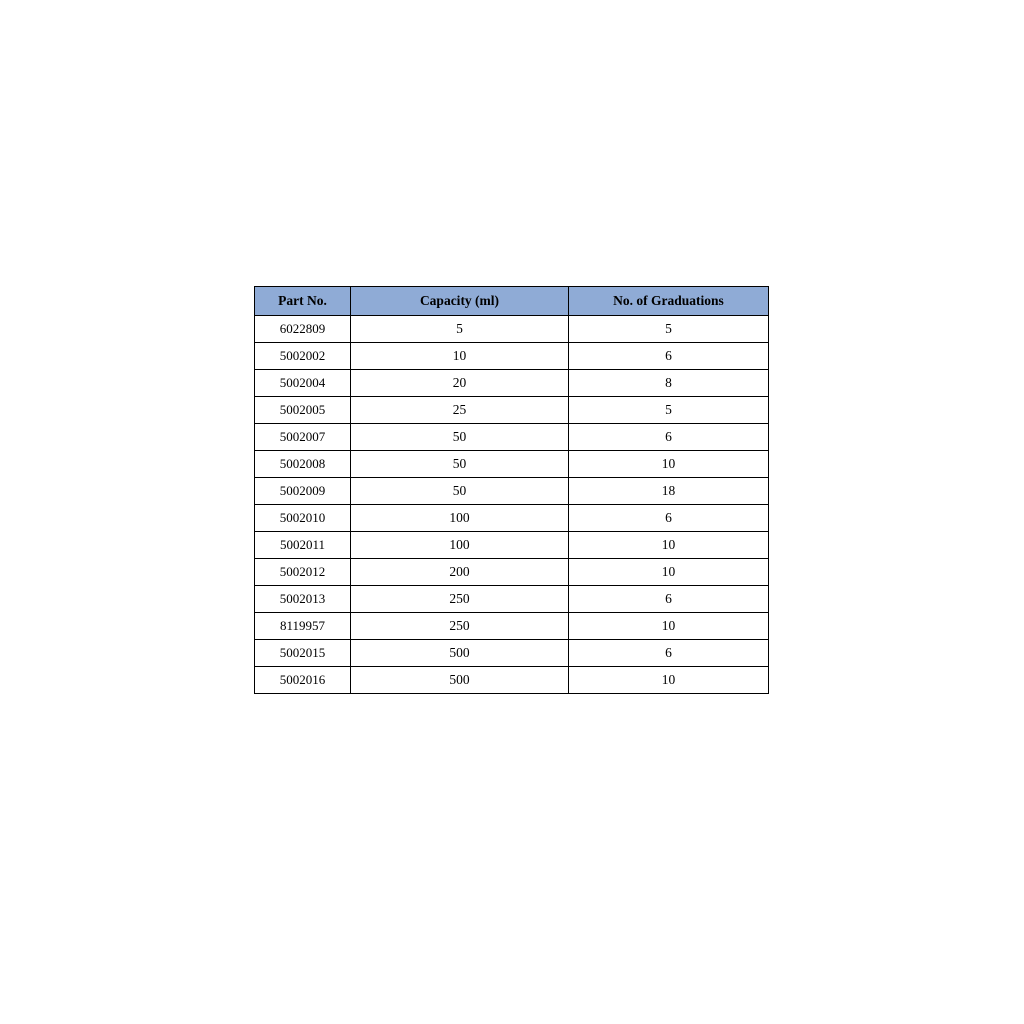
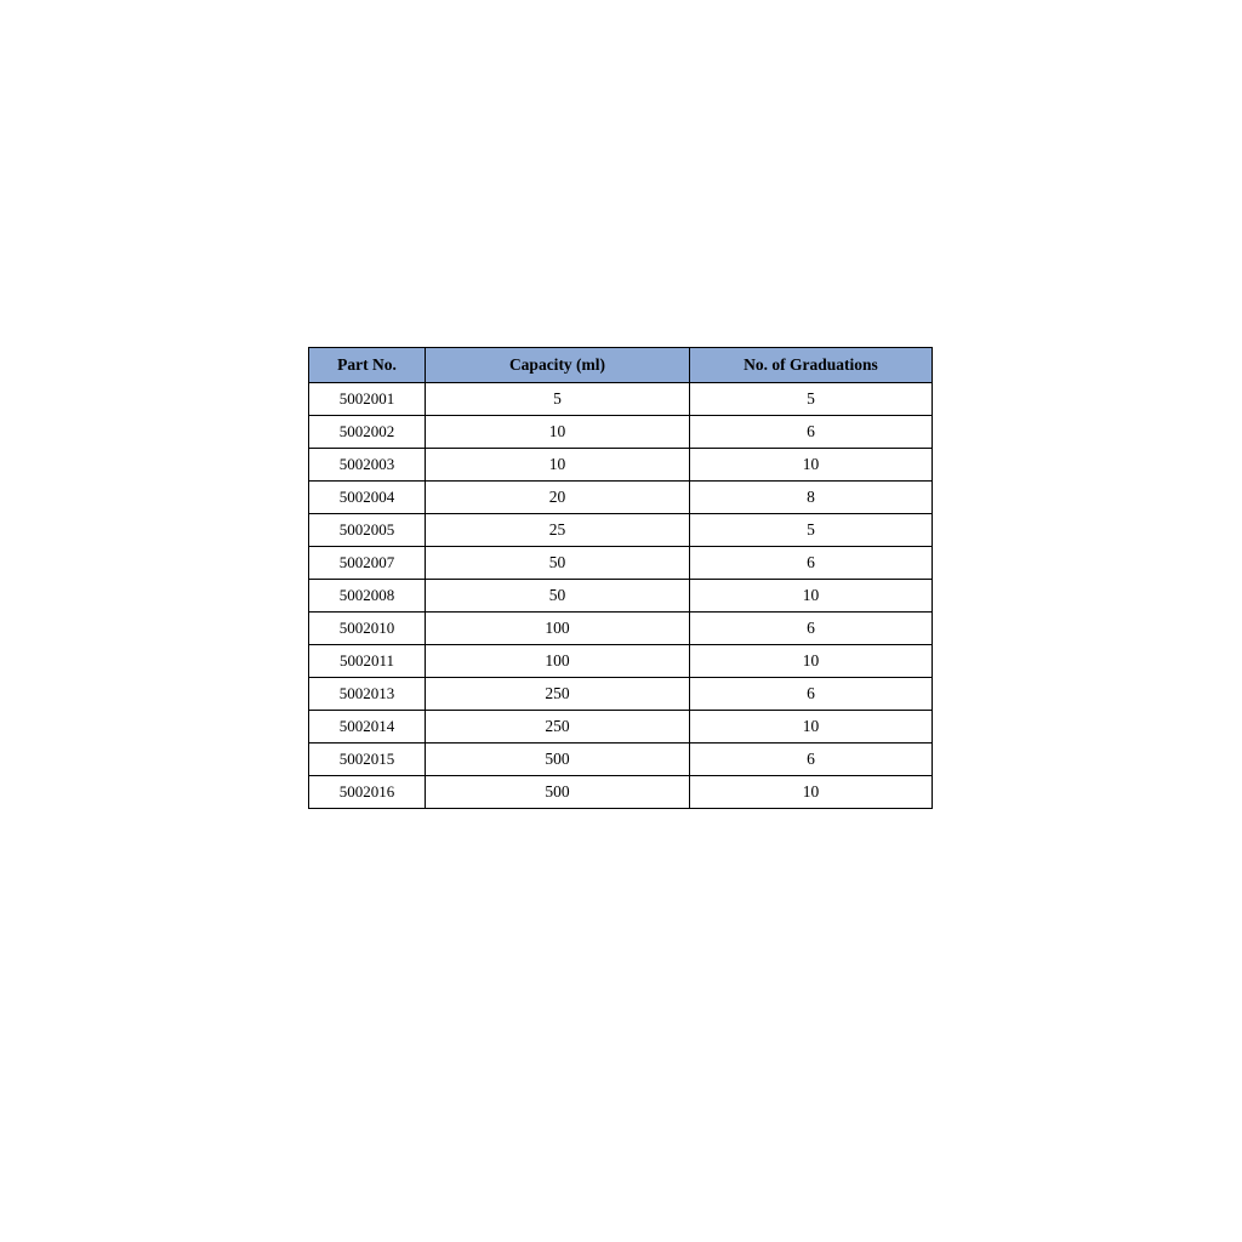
  Part No.	Capacity (ml)	No. of Graduations
- 6022809	5	5
+ 5002001	5	5
  5002002	10	6
+ 5002003	10	10
  5002004	20	8
  5002005	25	5
  5002007	50	6
  5002008	50	10
- 5002009	50	18
  5002010	100	6
  5002011	100	10
- 5002012	200	10
  5002013	250	6
- 8119957	250	10
+ 5002014	250	10
  5002015	500	6
  5002016	500	10
